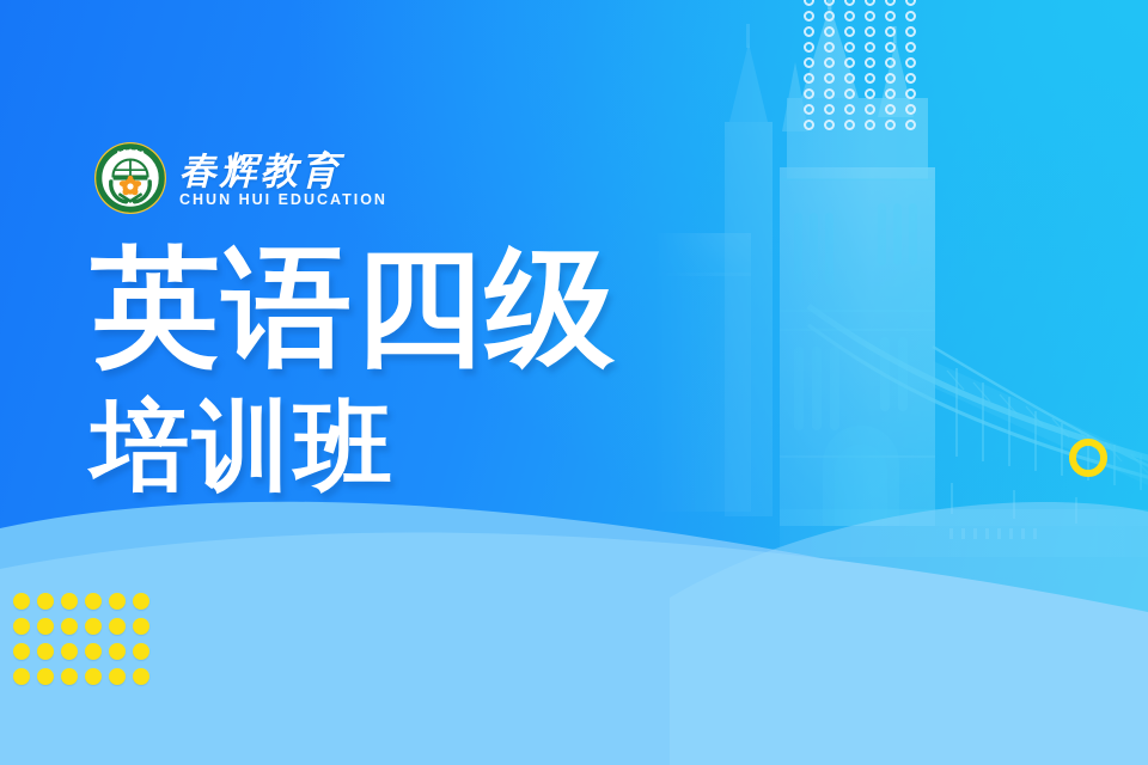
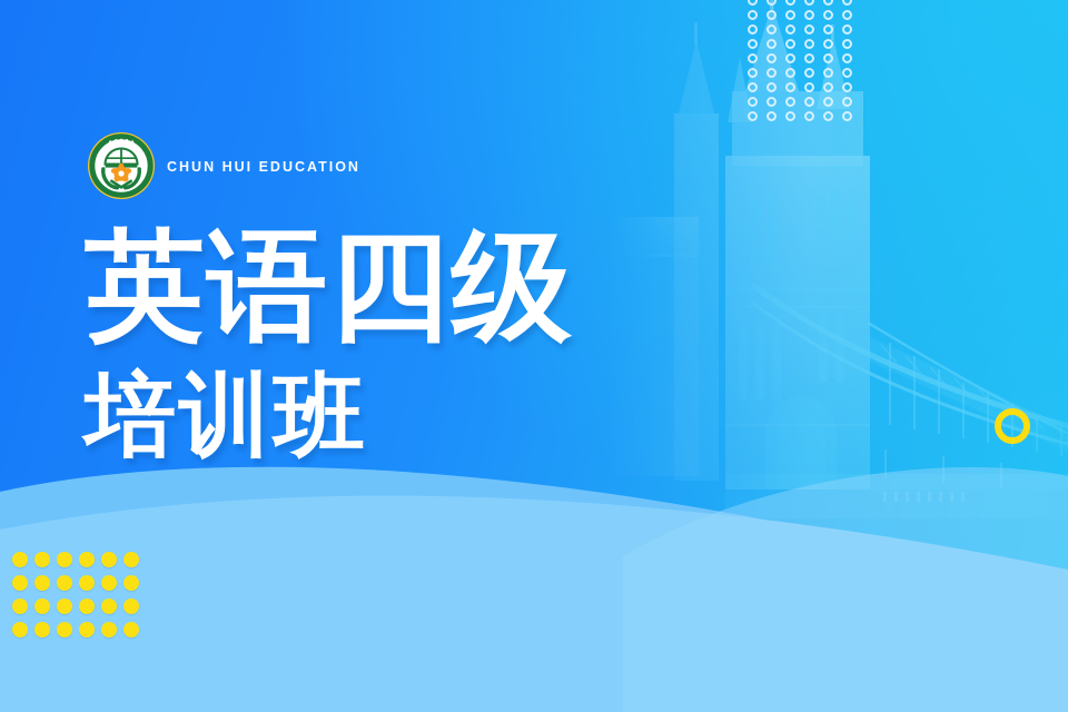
- 春辉教育
  CHUN HUI EDUCATION
  英语四级
  培训班
